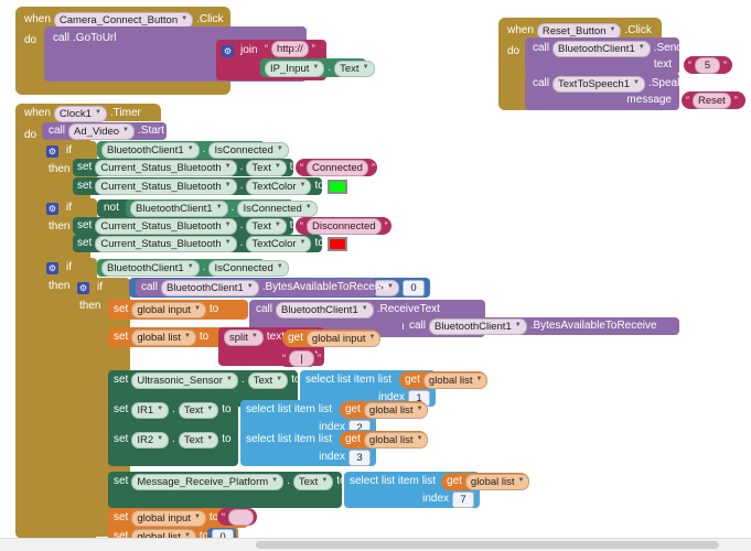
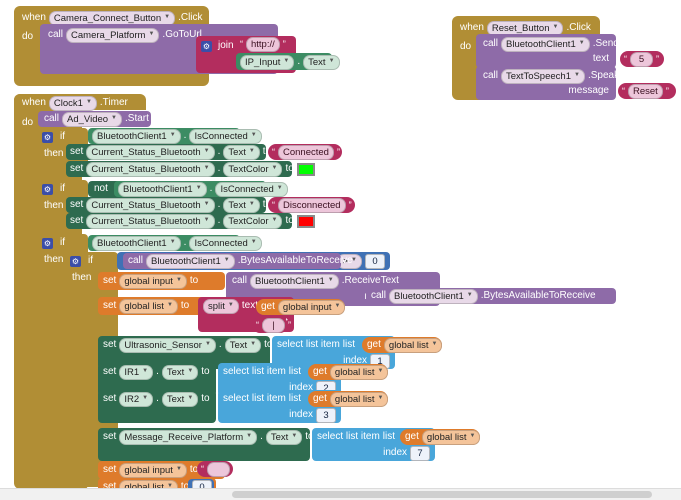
  when
  Camera_Connect_Button
  .Click
  do
  call
+ Camera_Platform
  .GoToUrl
  ⚙
  join
  “
  http://
  ”
  IP_Input
  .
  Text
  when
  Reset_Button
  .Click
  do
  call
  BluetoothClient1
  .SendText
  text
  “
  5
  ”
  call
  TextToSpeech1
  .Speak
  message
  “
  Reset
  ”
  do
  when
  Clock1
  .Timer
  call
  Ad_Video
  .Start
  ⚙
  if
  then
  BluetoothClient1
  .
  IsConnected
  set
  Current_Status_Bluetooth
  .
  Text
  “
  Connected
  ”
  set
  Current_Status_Bluetooth
  .
  TextColor
  to
  ⚙
  if
  then
  not
  BluetoothClient1
  .
  IsConnected
  set
  Current_Status_Bluetooth
  .
  Text
  “
  Disconnected
  ”
  set
  Current_Status_Bluetooth
  .
  TextColor
  to
  ⚙
  if
  then
  BluetoothClient1
  .
  IsConnected
  ⚙
  if
  then
  >
  0
  call
  BluetoothClient1
  .BytesAvailableToReceive
  set
  global input
  to
  call
  BluetoothClient1
  .ReceiveText
  call
  BluetoothClient1
  .BytesAvailableToReceive
  set
  global list
  to
  split
  tex
  get
  global input
  “
  |
  ”
  set
  Ultrasonic_Sensor
  .
  Text
  to
  select list item
  list
  index
  1
  get
  global list
  set
  IR1
  .
  Text
  to
  select list item
  list
  index
  2
  get
  global list
  set
  IR2
  .
  Text
  to
  select list item
  list
  index
  3
  get
  global list
  set
  Message_Receive_Platform
  .
  Text
  to
  select list item
  list
  index
  7
  get
  global list
  set
  global input
  to
  “
  set
  global list
  to
  0
